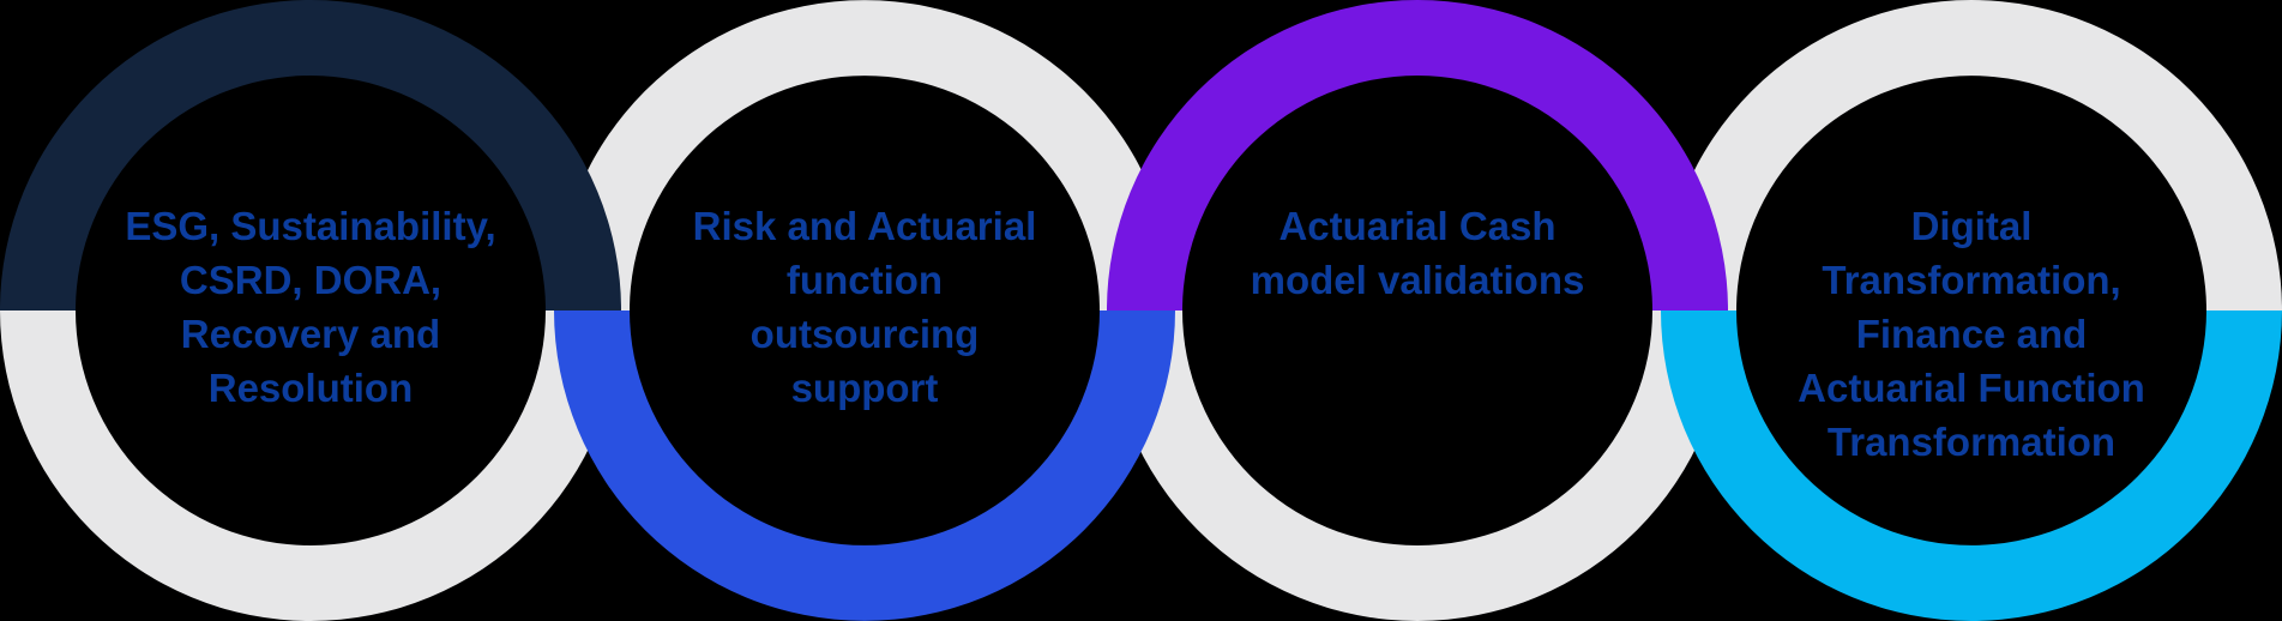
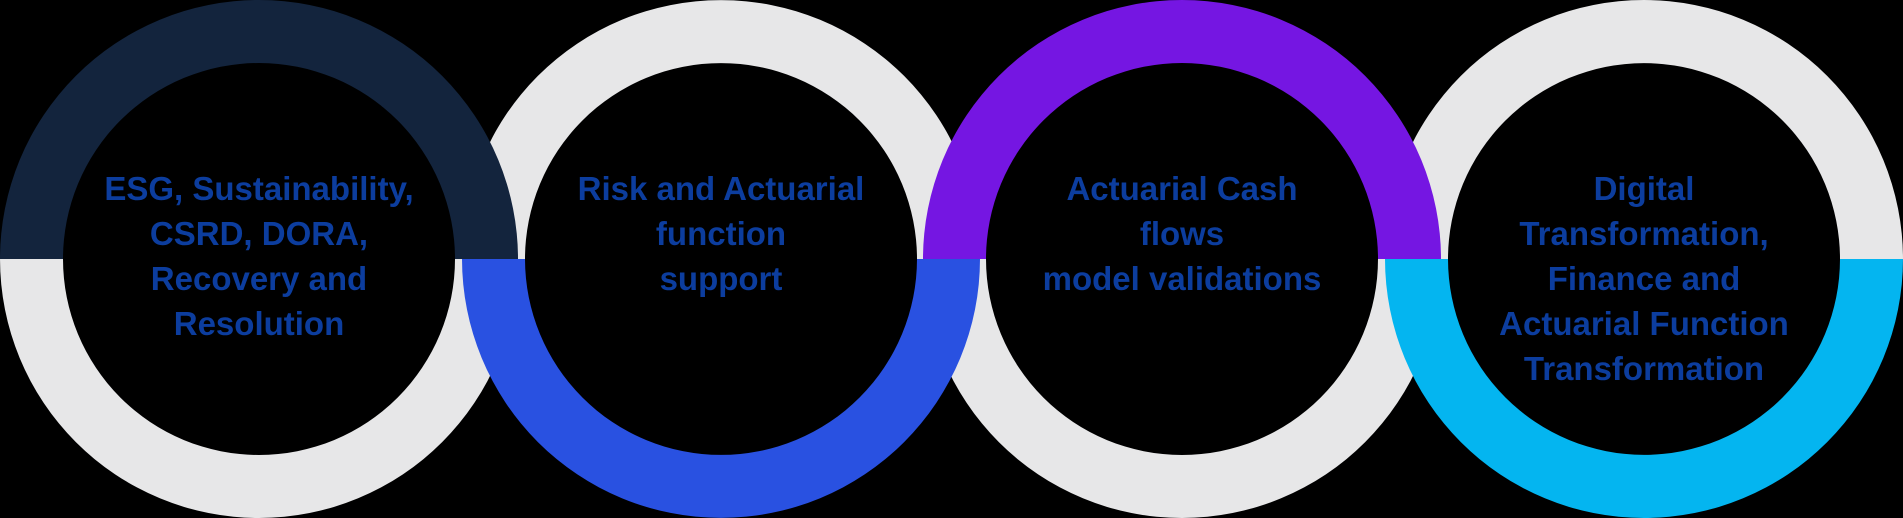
  ESG, Sustainability,
  CSRD, DORA,
  Recovery and
  Resolution
  Risk and Actuarial
  function
- outsourcing
  support
  Actuarial Cash
+ flows
  model validations
  Digital
  Transformation,
  Finance and
  Actuarial Function
  Transformation
